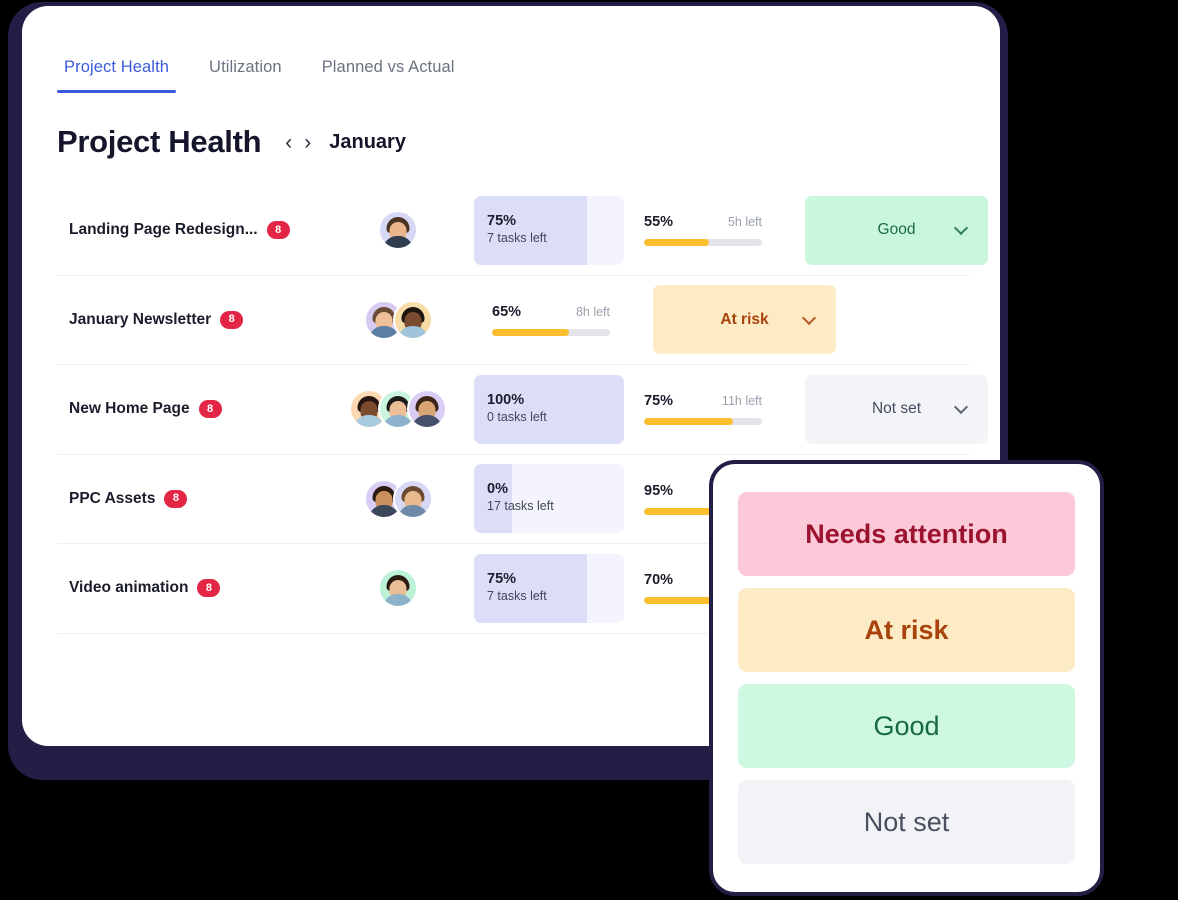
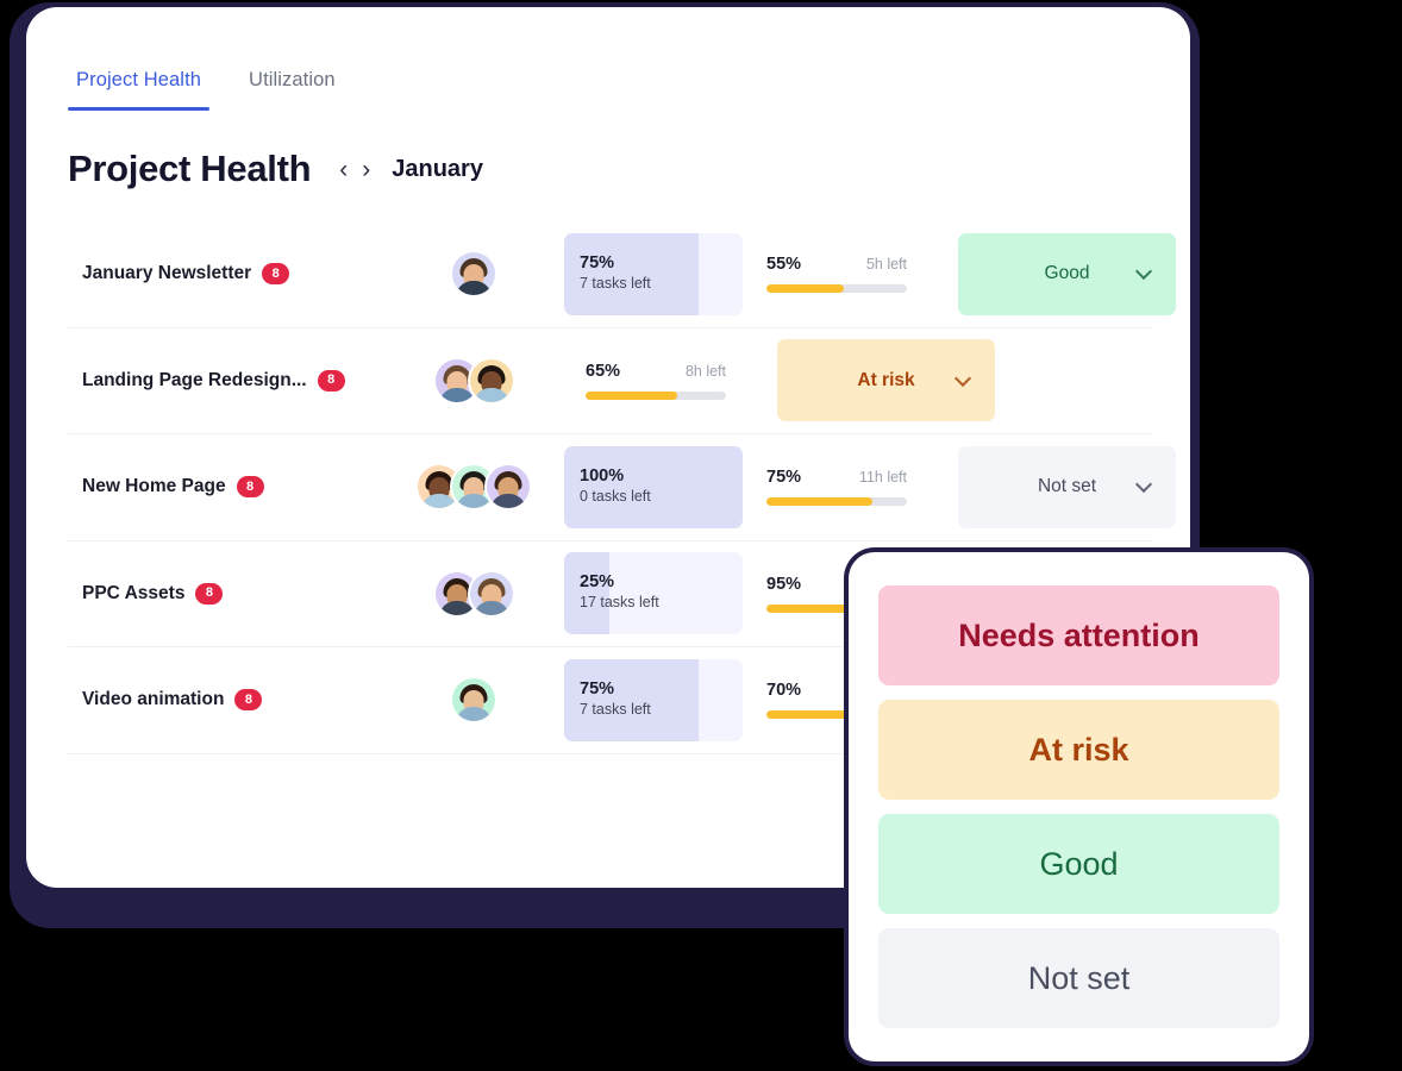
  Project Health
  Utilization
- Planned vs Actual
  Project Health
  ‹
  ›
  January
- Landing Page Redesign...
+ January Newsletter
  8
  75%
  7 tasks left
  55%
  5h left
  Good
- January Newsletter
+ Landing Page Redesign...
  8
  65%
  8h left
  At risk
  New Home Page
  8
  100%
  0 tasks left
  75%
  11h left
  Not set
  PPC Assets
  8
- 0%
+ 25%
  17 tasks left
  95%
  Video animation
  8
  75%
  7 tasks left
  70%
  Needs attention
  At risk
  Good
  Not set
